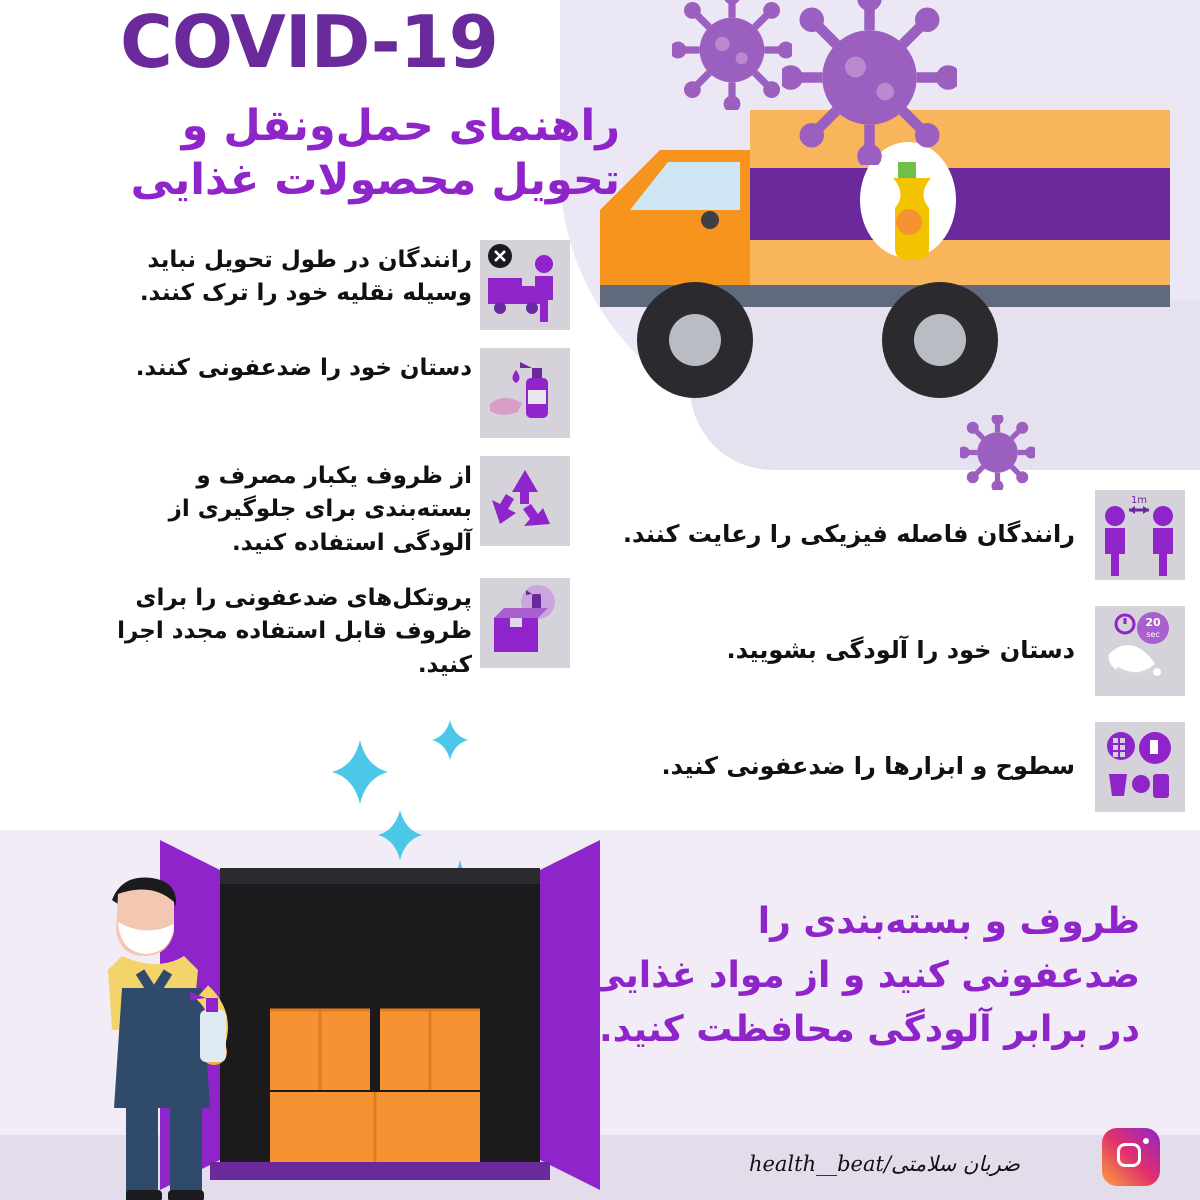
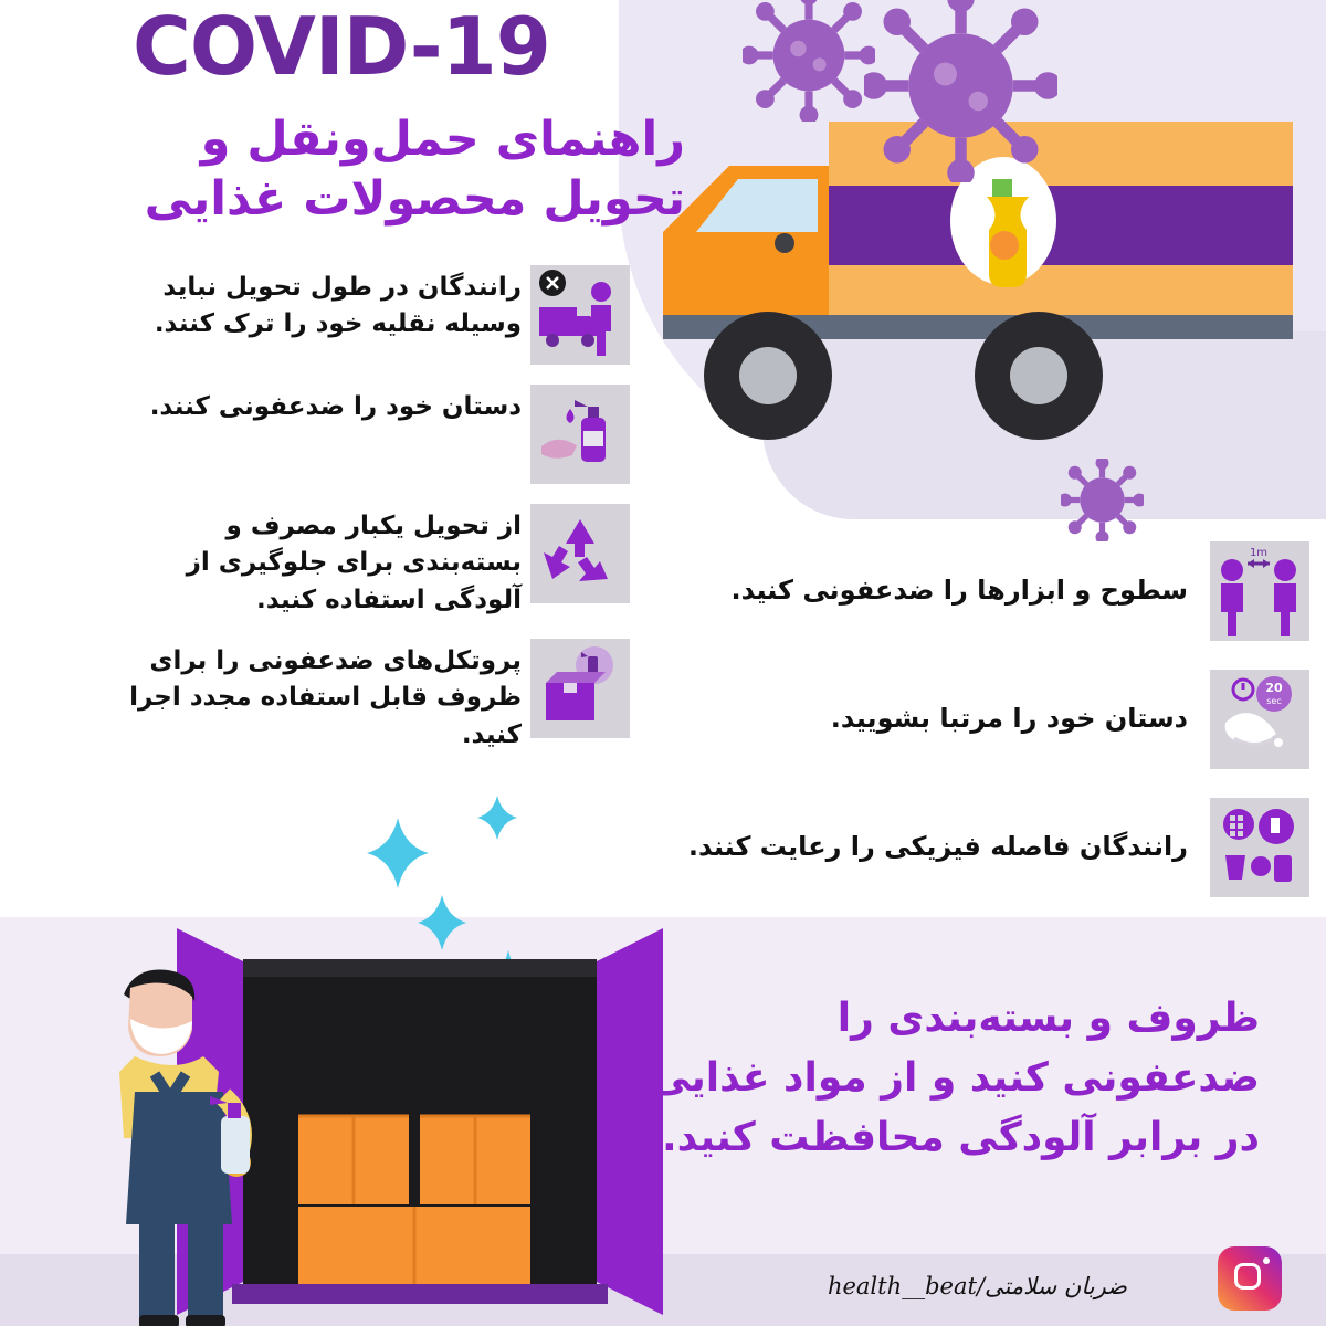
  COVID-19
  راهنمای حمل‌ونقل و تحویل محصولات غذایی
  رانندگان در طول تحویل نباید وسیله نقلیه خود را ترک کنند.
  دستان خود را ضدعفونی کنند.
- از ظروف یکبار مصرف و بسته‌بندی برای جلوگیری از آلودگی استفاده کنید.
+ از تحویل یکبار مصرف و بسته‌بندی برای جلوگیری از آلودگی استفاده کنید.
  پروتکل‌های ضدعفونی را برای ظروف قابل استفاده مجدد اجرا کنید.
  1m
- رانندگان فاصله فیزیکی را رعایت کنند.
+ سطوح و ابزارها را ضدعفونی کنید.
  20
  sec
- دستان خود را آلودگی بشویید.
+ دستان خود را مرتبا بشویید.
- سطوح و ابزارها را ضدعفونی کنید.
+ رانندگان فاصله فیزیکی را رعایت کنند.
  ظروف و بسته‌بندی را ضدعفونی کنید و از مواد غذایی در برابر آلودگی محافظت کنید.
  ضربان سلامتی/health__beat
